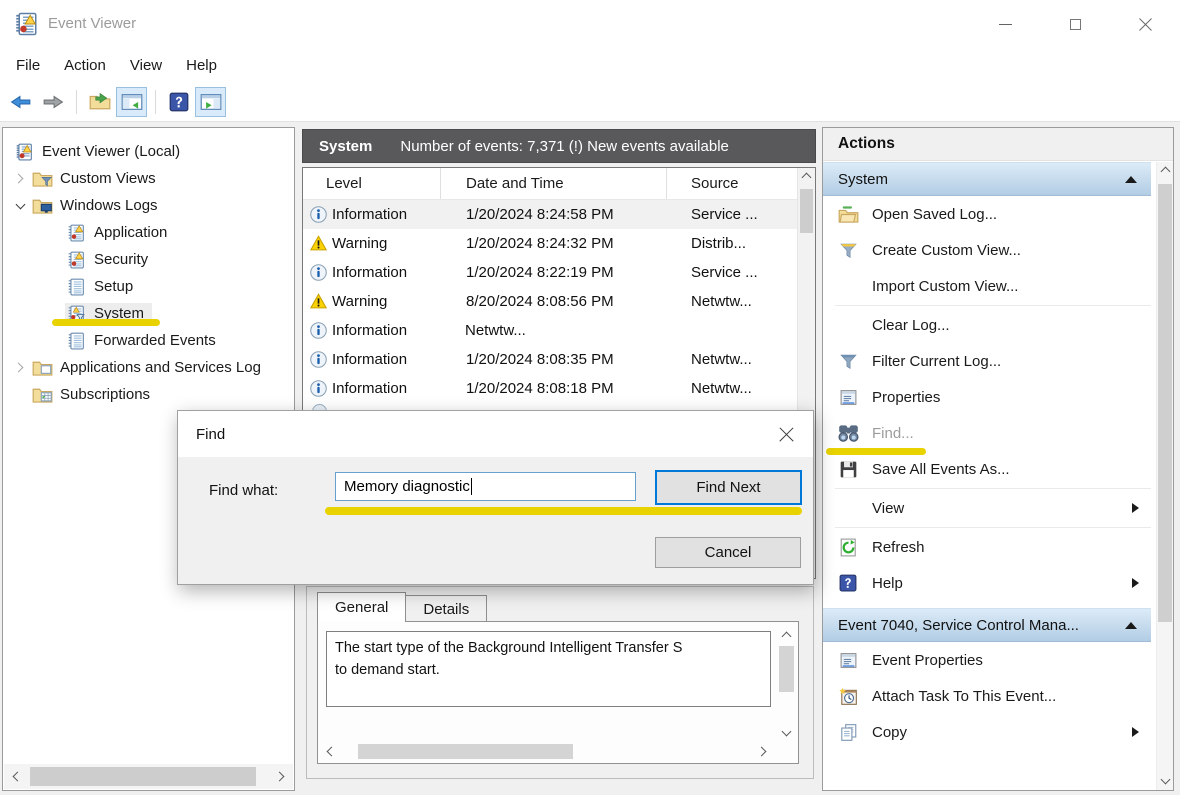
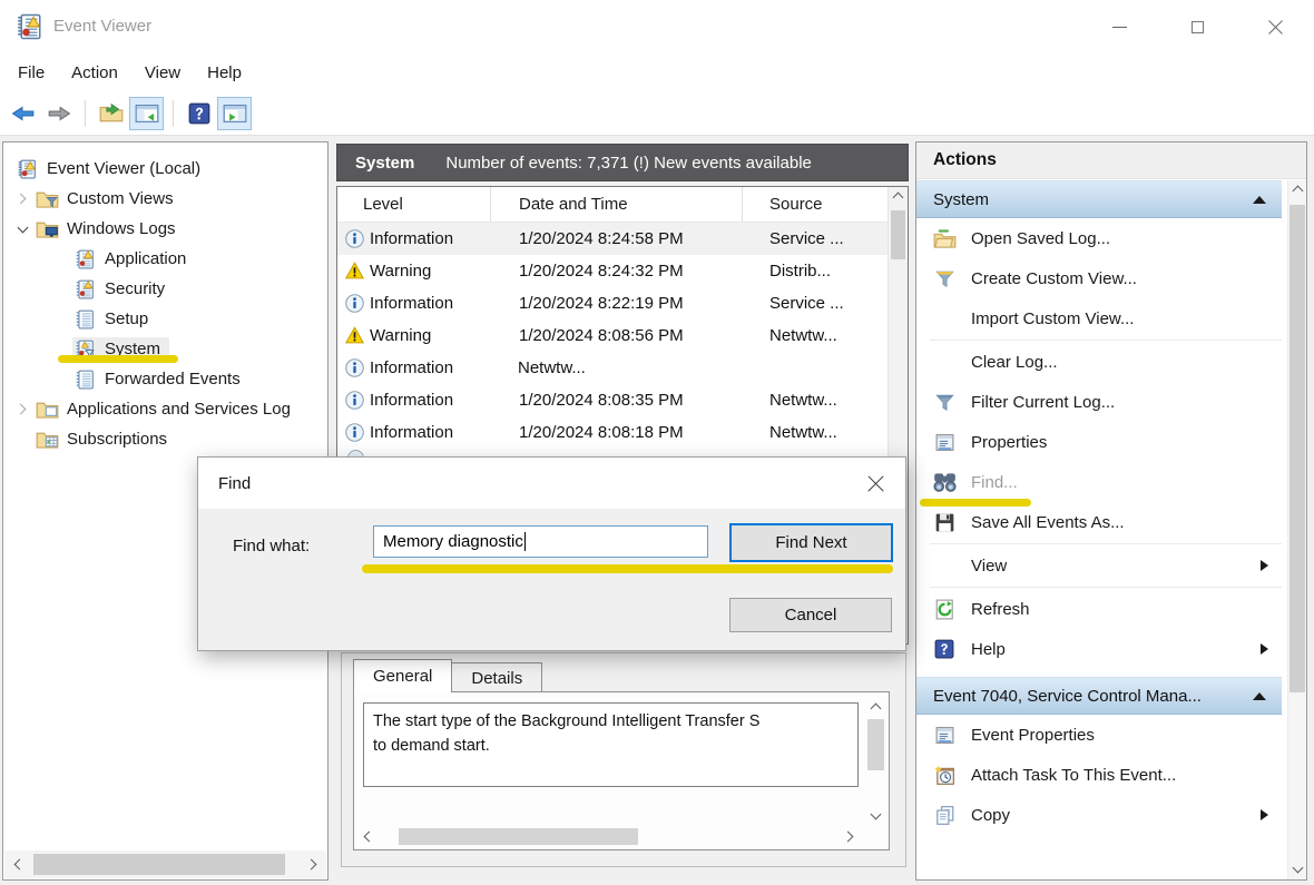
  Event Viewer
  File
  Action
  View
  Help
  Event Viewer (Local)
  Custom Views
  Windows Logs
  Application
  Security
  Setup
  System
  Forwarded Events
  Applications and Services Log
  Subscriptions
  System
  Number of events: 7,371 (!) New events available
  Level
  Date and Time
  Source
  Information
  1/20/2024 8:24:58 PM
  Service ...
  Warning
  1/20/2024 8:24:32 PM
  Distrib...
  Information
  1/20/2024 8:22:19 PM
  Service ...
  Warning
- 8/20/2024 8:08:56 PM
+ 1/20/2024 8:08:56 PM
  Netwtw...
  Information
  Netwtw...
  Information
  1/20/2024 8:08:35 PM
  Netwtw...
  Information
  1/20/2024 8:08:18 PM
  Netwtw...
  General
  Details
  The start type of the Background Intelligent Transfer S
  to demand start.
  Actions
  System
  Open Saved Log...
  Create Custom View...
  Import Custom View...
  Clear Log...
  Filter Current Log...
  Properties
  Find...
  Save All Events As...
  View
  Refresh
  Help
  Event 7040, Service Control Mana...
  Event Properties
  Attach Task To This Event...
  Copy
  Find
  Find what:
  Memory diagnostic
  Find Next
  Cancel
